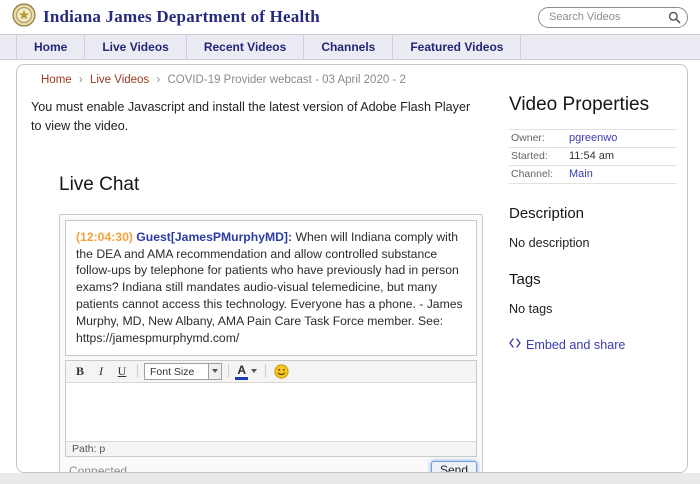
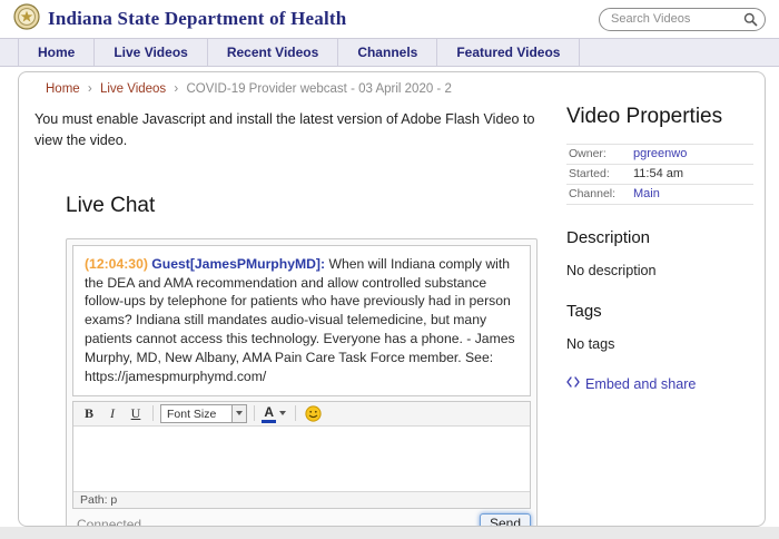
- Indiana James Department of Health
+ Indiana State Department of Health
  Search Videos
  Home
  Live Videos
  Recent Videos
  Channels
  Featured Videos
  Home › Live Videos › COVID-19 Provider webcast - 03 April 2020 - 2
- You must enable Javascript and install the latest version of Adobe Flash Player to view the video.
+ You must enable Javascript and install the latest version of Adobe Flash Video to view the video.
  Live Chat
  (12:04:30) Guest[JamesPMurphyMD]: When will Indiana comply with the DEA and AMA recommendation and allow controlled substance follow-ups by telephone for patients who have previously had in person exams? Indiana still mandates audio-visual telemedicine, but many patients cannot access this technology. Everyone has a phone. - James Murphy, MD, New Albany, AMA Pain Care Task Force member. See: https://jamespmurphymd.com/
  B
  I
  U
  Font Size
  A
  Path: p
  Connected
  Send
  Video Properties
  Owner:
  pgreenwo
  Started:
  11:54 am
  Channel:
  Main
  Description
  No description
  Tags
  No tags
  Embed and share
